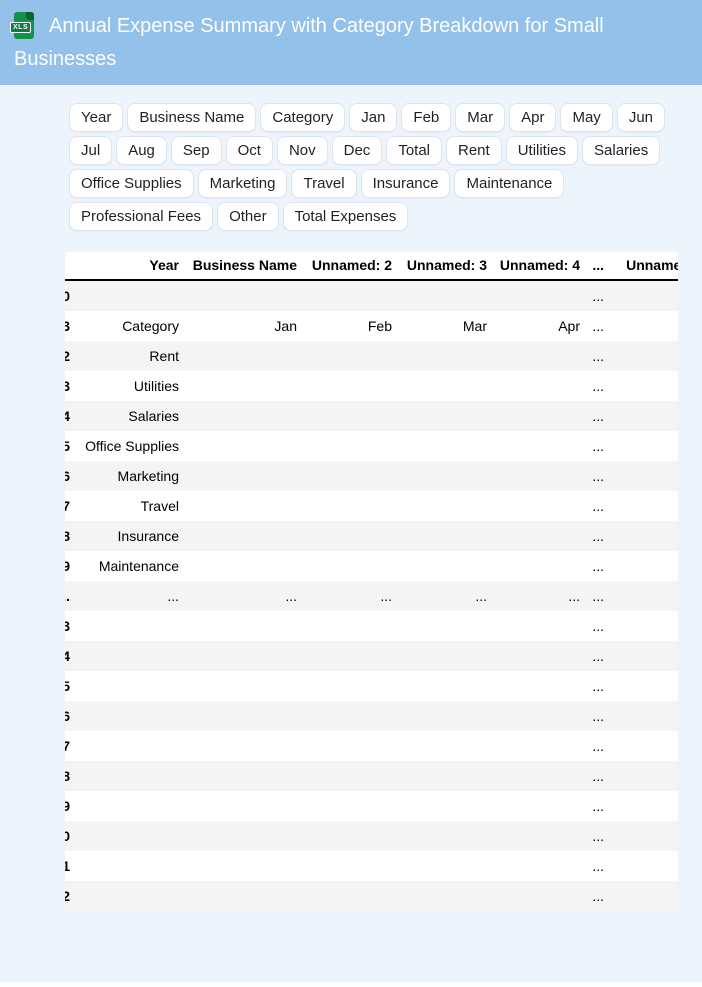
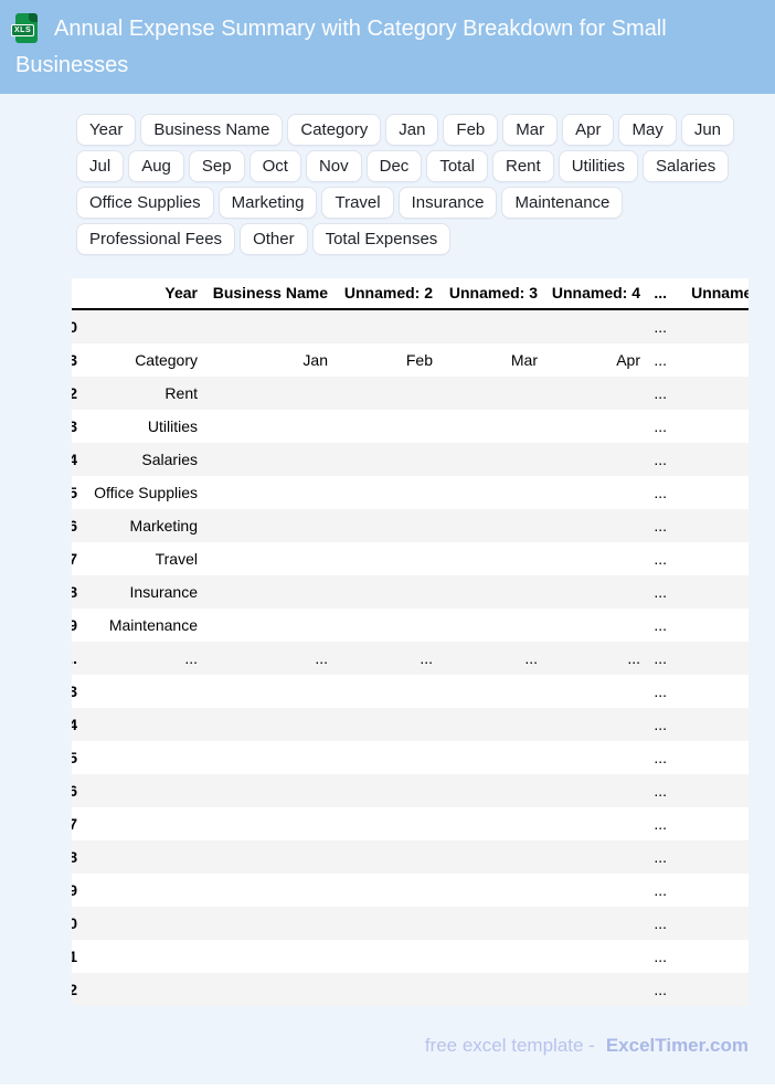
  Annual Expense Summary with Category Breakdown for Small Businesses
  Year
  Business Name
  Category
  Jan
  Feb
  Mar
  Apr
  May
  Jun
  Jul
  Aug
  Sep
  Oct
  Nov
  Dec
  Total
  Rent
  Utilities
  Salaries
  Office Supplies
  Marketing
  Travel
  Insurance
  Maintenance
  Professional Fees
  Other
  Total Expenses
  	Year	Business Name	Unnamed: 2	Unnamed: 3	Unnamed: 4	...	Unname
  0						...
  3	Category	Jan	Feb	Mar	Apr	...
  2	Rent					...
  3	Utilities					...
  4	Salaries					...
  5	Office Supplies					...
  6	Marketing					...
  7	Travel					...
  8	Insurance					...
  9	Maintenance					...
  ..	...	...	...	...	...	...
  3						...
  4						...
  5						...
  6						...
  7						...
  8						...
  9						...
  0						...
  1						...
  2						...
+ free excel template - ExcelTimer.com
